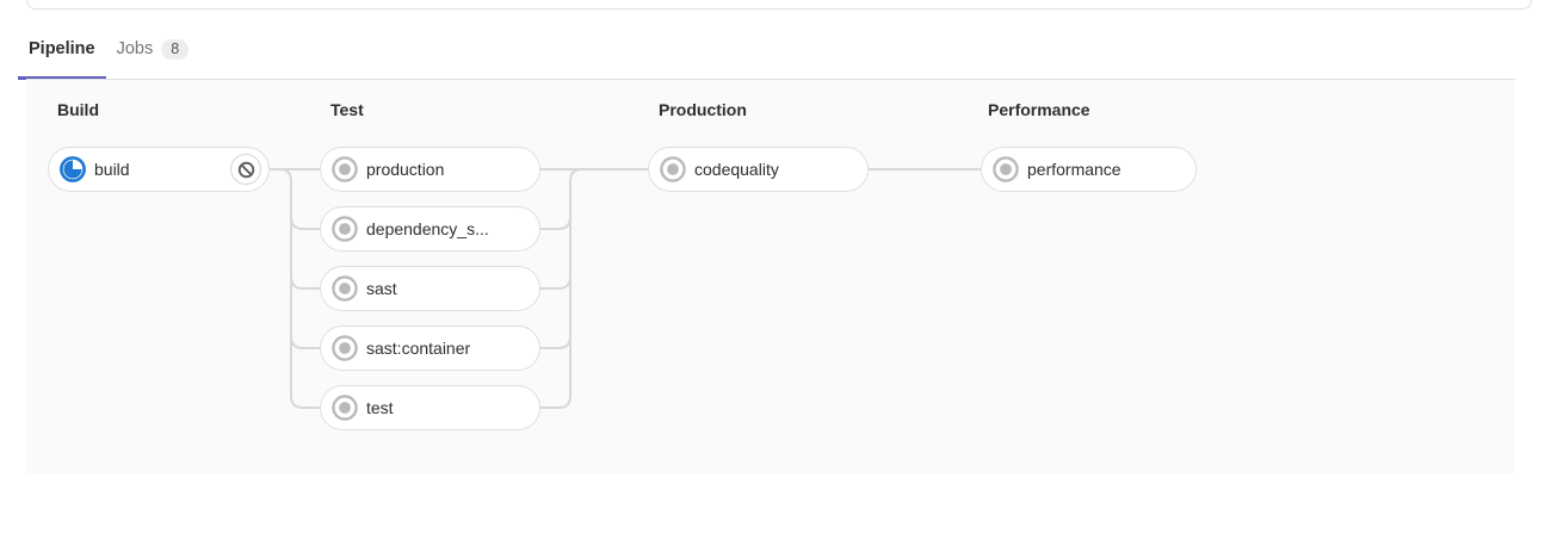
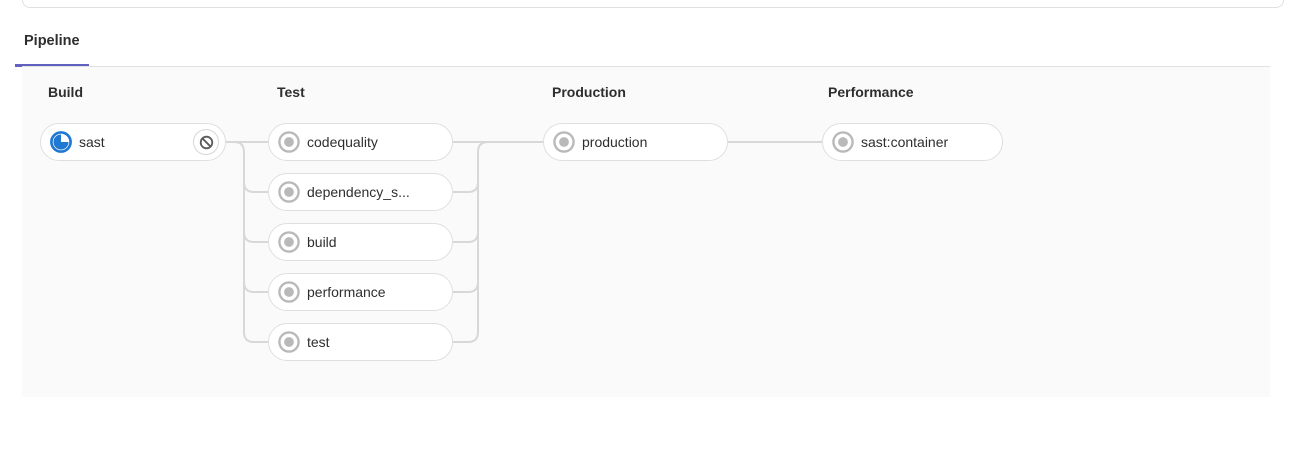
  Pipeline
- Jobs
- 8
  Build
  Test
  Production
  Performance
- build
+ sast
- production
+ codequality
  dependency_s...
- sast
+ build
- sast:container
+ performance
  test
- codequality
+ production
- performance
+ sast:container
